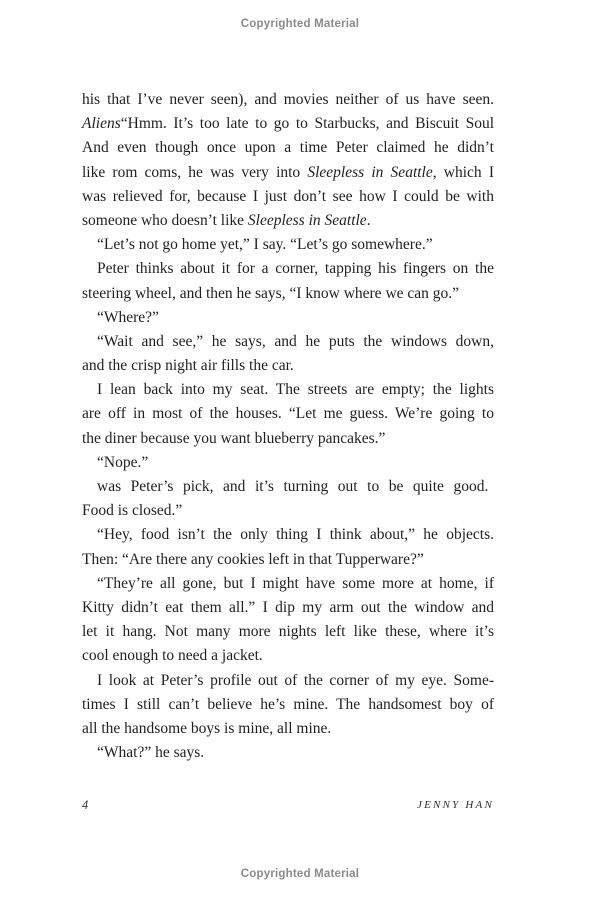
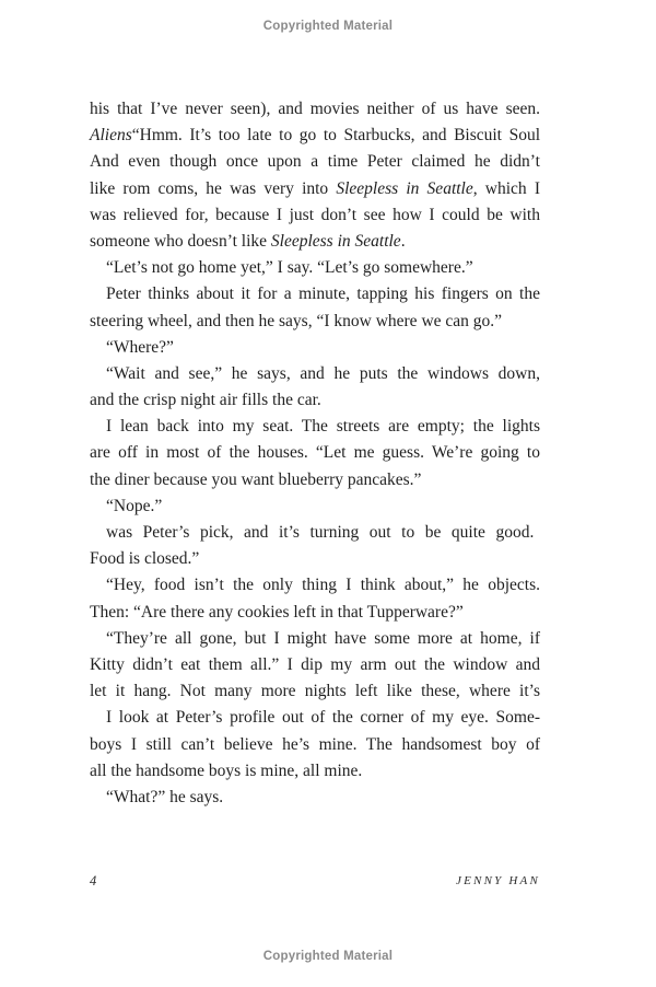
  Copyrighted Material
  his that I’ve never seen), and movies neither of us have seen.
  Aliens“Hmm. It’s too late to go to Starbucks, and Biscuit Soul
  And even though once upon a time Peter claimed he didn’t
  like rom coms, he was very into Sleepless in Seattle, which I
  was relieved for, because I just don’t see how I could be with
  someone who doesn’t like Sleepless in Seattle.
  “Let’s not go home yet,” I say. “Let’s go somewhere.”
- Peter thinks about it for a corner, tapping his fingers on the
+ Peter thinks about it for a minute, tapping his fingers on the
  steering wheel, and then he says, “I know where we can go.”
  “Where?”
  “Wait and see,” he says, and he puts the windows down,
  and the crisp night air fills the car.
  I lean back into my seat. The streets are empty; the lights
  are off in most of the houses. “Let me guess. We’re going to
  the diner because you want blueberry pancakes.”
  “Nope.”
  was Peter’s pick, and it’s turning out to be quite good.
  Food is closed.”
  “Hey, food isn’t the only thing I think about,” he objects.
  Then: “Are there any cookies left in that Tupperware?”
  “They’re all gone, but I might have some more at home, if
  Kitty didn’t eat them all.” I dip my arm out the window and
  let it hang. Not many more nights left like these, where it’s
- cool enough to need a jacket.
  I look at Peter’s profile out of the corner of my eye. Some-
- times I still can’t believe he’s mine. The handsomest boy of
+ boys I still can’t believe he’s mine. The handsomest boy of
  all the handsome boys is mine, all mine.
  “What?” he says.
  4
  JENNY HAN
  Copyrighted Material
